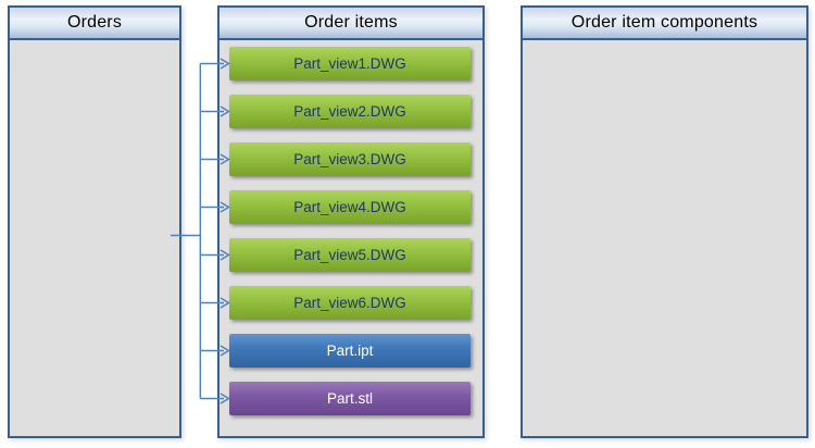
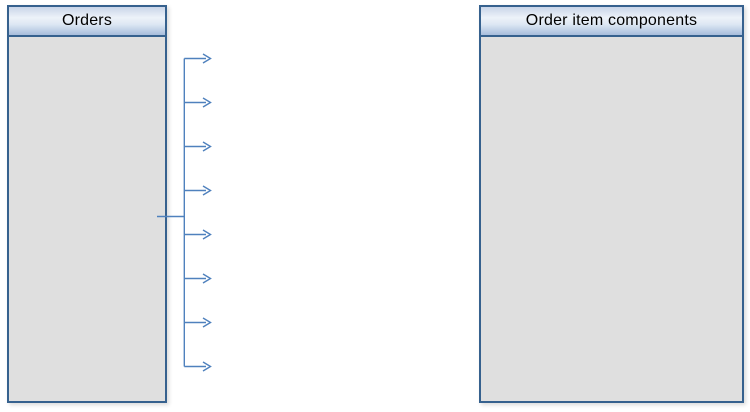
  Orders
- Order items
- Part_view1.DWG
- Part_view2.DWG
- Part_view3.DWG
- Part_view4.DWG
- Part_view5.DWG
- Part_view6.DWG
- Part.ipt
- Part.stl
  Order item components
